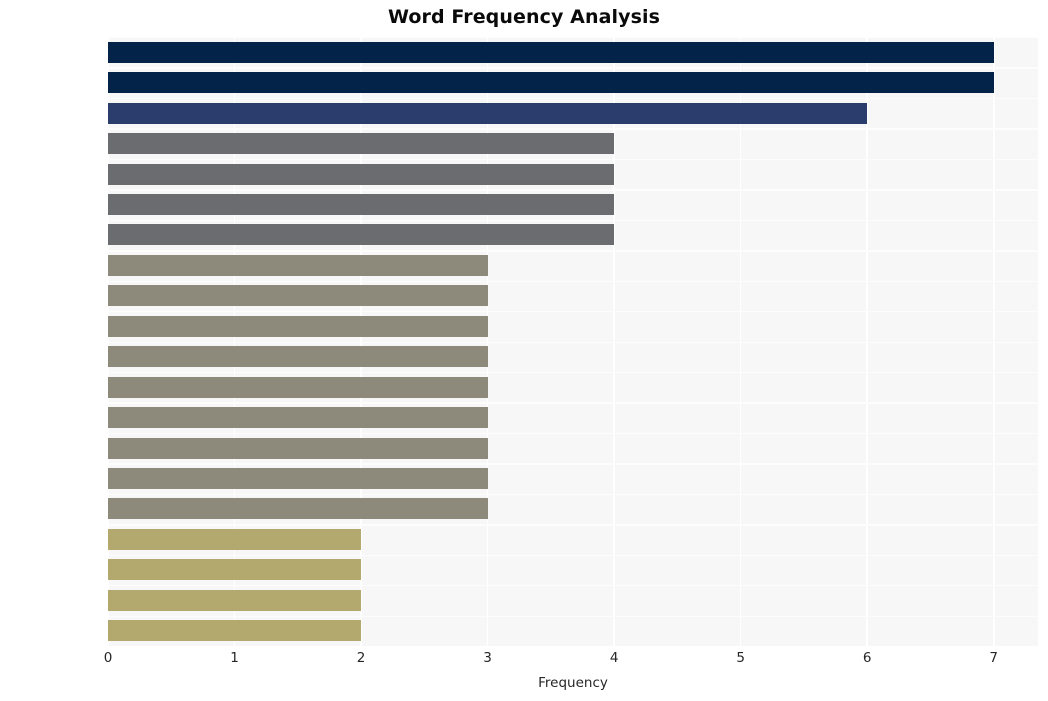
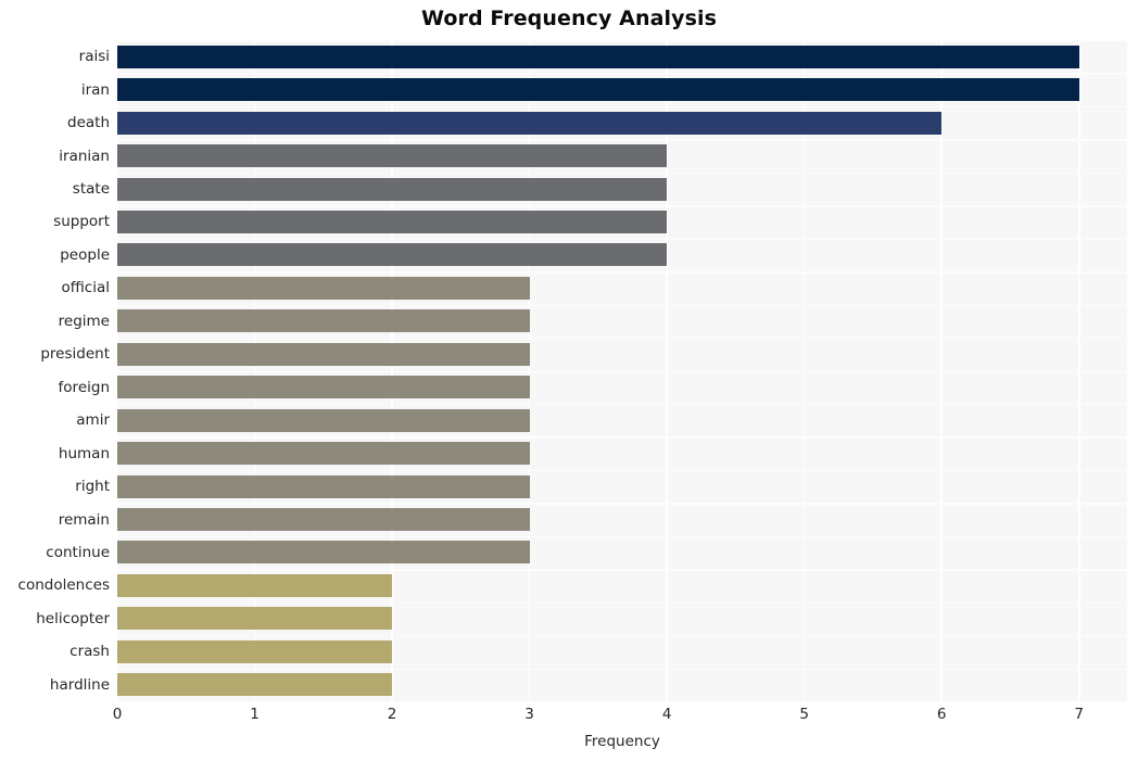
  Word Frequency Analysis
+ raisi
+ iran
+ death
+ iranian
+ state
+ support
+ people
+ official
+ regime
+ president
+ foreign
+ amir
+ human
+ right
+ remain
+ continue
+ condolences
+ helicopter
+ crash
+ hardline
  0
  1
  2
  3
  4
  5
  6
  7
  Frequency
